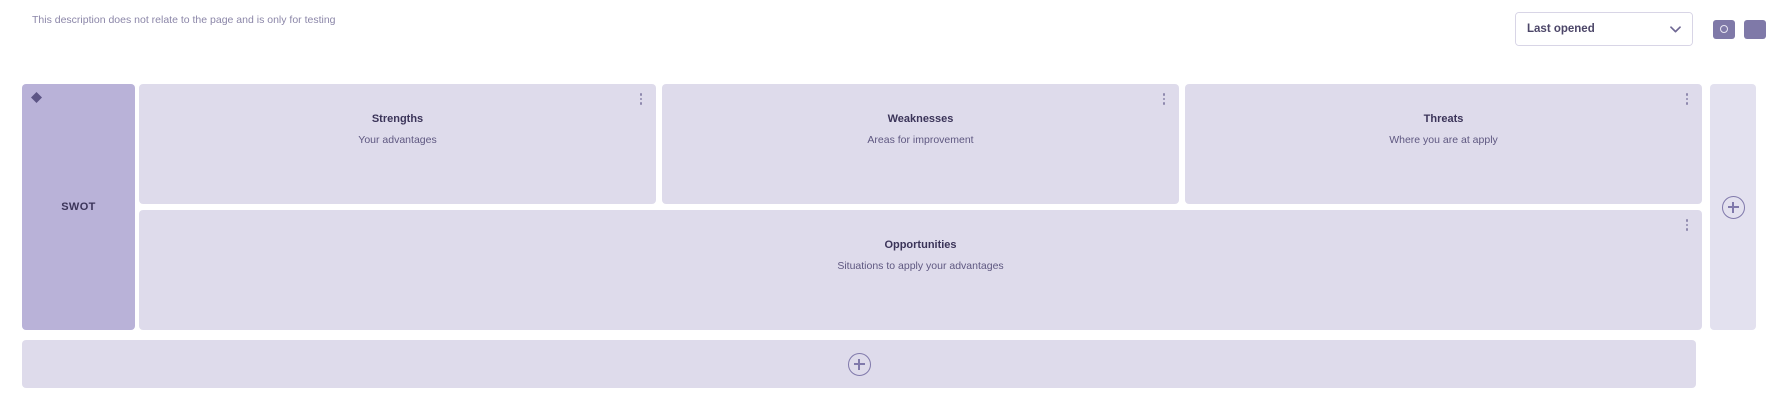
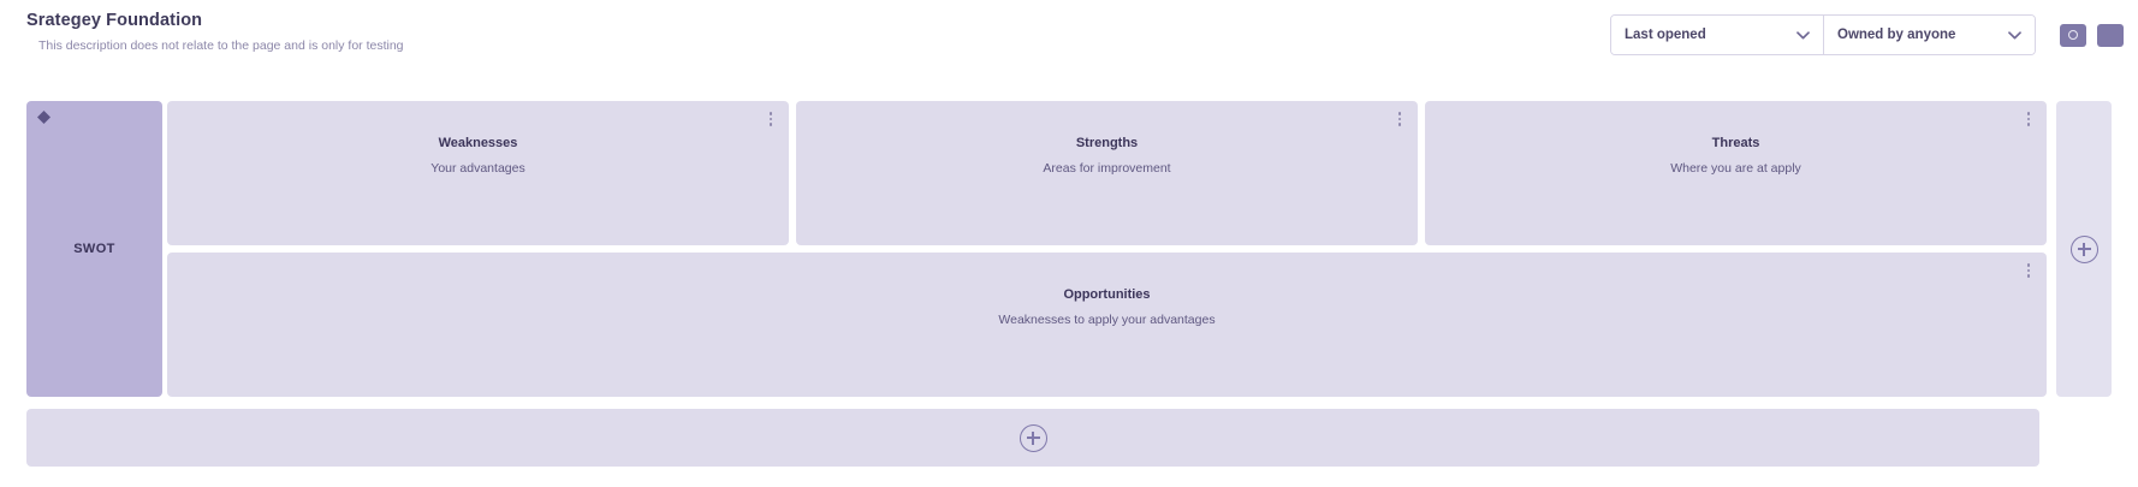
+ Srategey Foundation
  This description does not relate to the page and is only for testing
  Last opened
+ Owned by anyone
  SWOT
- Strengths
+ Weaknesses
  Your advantages
- Weaknesses
+ Strengths
  Areas for improvement
  Threats
  Where you are at apply
  Opportunities
- Situations to apply your advantages
+ Weaknesses to apply your advantages
